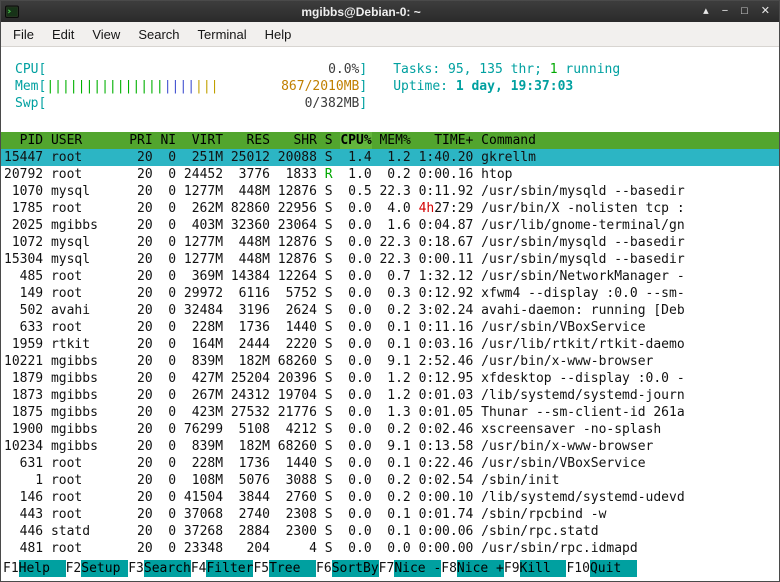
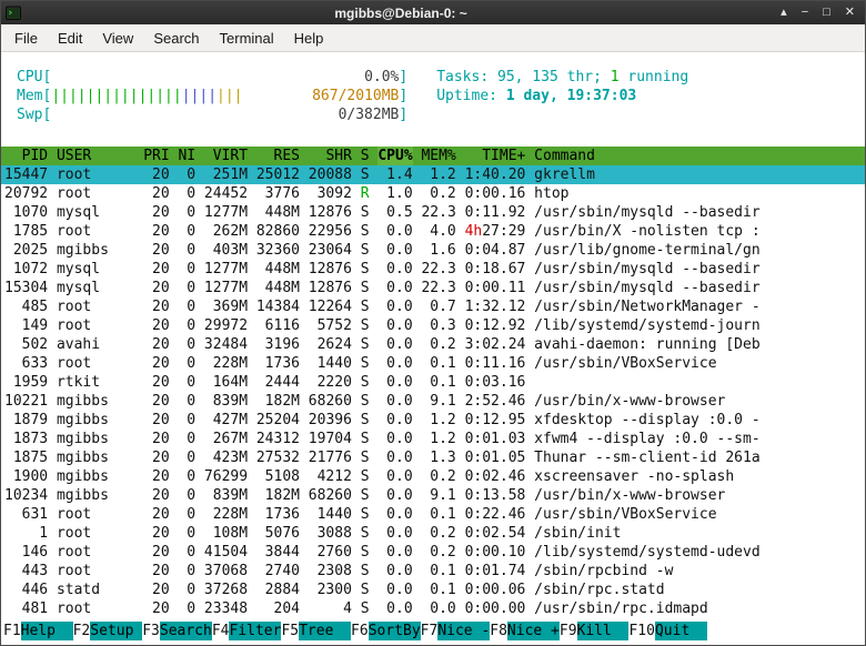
  mgibbs@Debian-0: ~
  ▴
  −
  □
  ✕
  File
  Edit
  View
  Search
  Terminal
  Help
  CPU[
  0.0%
  ]
  Mem[
  ||||||||||||||||||||||
  867/2010MB
  ]
  Swp[
  0/382MB
  ]
  Tasks: 95, 135 thr; 1 running
  Uptime: 1 day, 19:37:03
  PID
  USER
  PRI
  NI
  VIRT
  RES
  SHR
  S
  CPU%
  MEM%
  TIME+
  Command
  15447
  root
  20
  0
  251M
  25012
  20088
  S
  1.4
  1.2
  1:40.20
  gkrellm
  20792
  root
  20
  0
  24452
  3776
- 1833
+ 3092
  R
  1.0
  0.2
  0:00.16
  htop
  1070
  mysql
  20
  0
  1277M
  448M
  12876
  S
  0.5
  22.3
  0:11.92
  /usr/sbin/mysqld --basedir
  1785
  root
  20
  0
  262M
  82860
  22956
  S
  0.0
  4.0
  4h27:29
  /usr/bin/X -nolisten tcp :
  2025
  mgibbs
  20
  0
  403M
  32360
  23064
  S
  0.0
  1.6
  0:04.87
  /usr/lib/gnome-terminal/gn
  1072
  mysql
  20
  0
  1277M
  448M
  12876
  S
  0.0
  22.3
  0:18.67
  /usr/sbin/mysqld --basedir
  15304
  mysql
  20
  0
  1277M
  448M
  12876
  S
  0.0
  22.3
  0:00.11
  /usr/sbin/mysqld --basedir
  485
  root
  20
  0
  369M
  14384
  12264
  S
  0.0
  0.7
  1:32.12
  /usr/sbin/NetworkManager -
  149
  root
  20
  0
  29972
  6116
  5752
  S
  0.0
  0.3
  0:12.92
- xfwm4 --display :0.0 --sm-
+ /lib/systemd/systemd-journ
  502
  avahi
  20
  0
  32484
  3196
  2624
  S
  0.0
  0.2
  3:02.24
  avahi-daemon: running [Deb
  633
  root
  20
  0
  228M
  1736
  1440
  S
  0.0
  0.1
  0:11.16
  /usr/sbin/VBoxService
  1959
  rtkit
  20
  0
  164M
  2444
  2220
  S
  0.0
  0.1
  0:03.16
- /usr/lib/rtkit/rtkit-daemo
  10221
  mgibbs
  20
  0
  839M
  182M
  68260
  S
  0.0
  9.1
  2:52.46
  /usr/bin/x-www-browser
  1879
  mgibbs
  20
  0
  427M
  25204
  20396
  S
  0.0
  1.2
  0:12.95
  xfdesktop --display :0.0 -
  1873
  mgibbs
  20
  0
  267M
  24312
  19704
  S
  0.0
  1.2
  0:01.03
- /lib/systemd/systemd-journ
+ xfwm4 --display :0.0 --sm-
  1875
  mgibbs
  20
  0
  423M
  27532
  21776
  S
  0.0
  1.3
  0:01.05
  Thunar --sm-client-id 261a
  1900
  mgibbs
  20
  0
  76299
  5108
  4212
  S
  0.0
  0.2
  0:02.46
  xscreensaver -no-splash
  10234
  mgibbs
  20
  0
  839M
  182M
  68260
  S
  0.0
  9.1
  0:13.58
  /usr/bin/x-www-browser
  631
  root
  20
  0
  228M
  1736
  1440
  S
  0.0
  0.1
  0:22.46
  /usr/sbin/VBoxService
  1
  root
  20
  0
  108M
  5076
  3088
  S
  0.0
  0.2
  0:02.54
  /sbin/init
  146
  root
  20
  0
  41504
  3844
  2760
  S
  0.0
  0.2
  0:00.10
  /lib/systemd/systemd-udevd
  443
  root
  20
  0
  37068
  2740
  2308
  S
  0.0
  0.1
  0:01.74
  /sbin/rpcbind -w
  446
  statd
  20
  0
  37268
  2884
  2300
  S
  0.0
  0.1
  0:00.06
  /sbin/rpc.statd
  481
  root
  20
  0
  23348
  204
  4
  S
  0.0
  0.0
  0:00.00
  /usr/sbin/rpc.idmapd
  F1
  Help
  F2
  Setup
  F3
  Search
  F4
  Filter
  F5
  Tree
  F6
  SortBy
  F7
  Nice -
  F8
  Nice +
  F9
  Kill
  F10
  Quit
